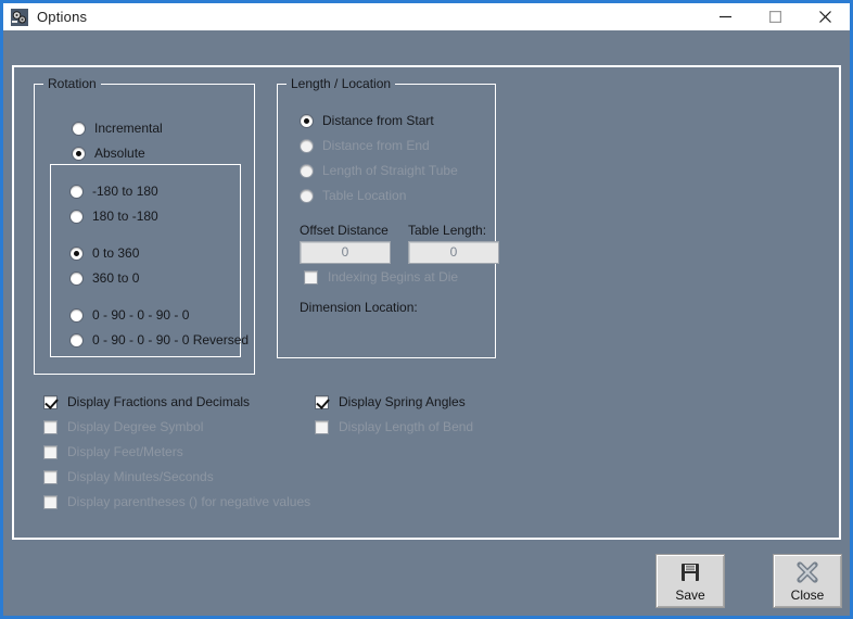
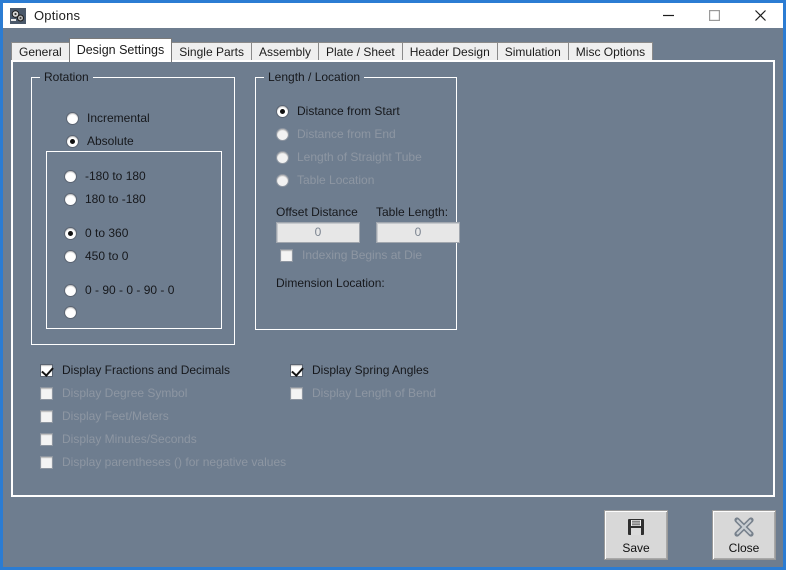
  Options
+ General
+ Design Settings
+ Single Parts
+ Assembly
+ Plate / Sheet
+ Header Design
+ Simulation
+ Misc Options
  Rotation
  Incremental
  Absolute
  -180 to 180
  180 to -180
  0 to 360
- 360 to 0
+ 450 to 0
  0 - 90 - 0 - 90 - 0
- 0 - 90 - 0 - 90 - 0 Reversed
  Length / Location
  Distance from Start
  Distance from End
  Length of Straight Tube
  Table Location
  Offset Distance
  Table Length:
  0
  0
  Indexing Begins at Die
  Dimension Location:
  Display Fractions and Decimals
  Display Degree Symbol
  Display Feet/Meters
  Display Minutes/Seconds
  Display parentheses () for negative values
  Display Spring Angles
  Display Length of Bend
  Save
  Close
